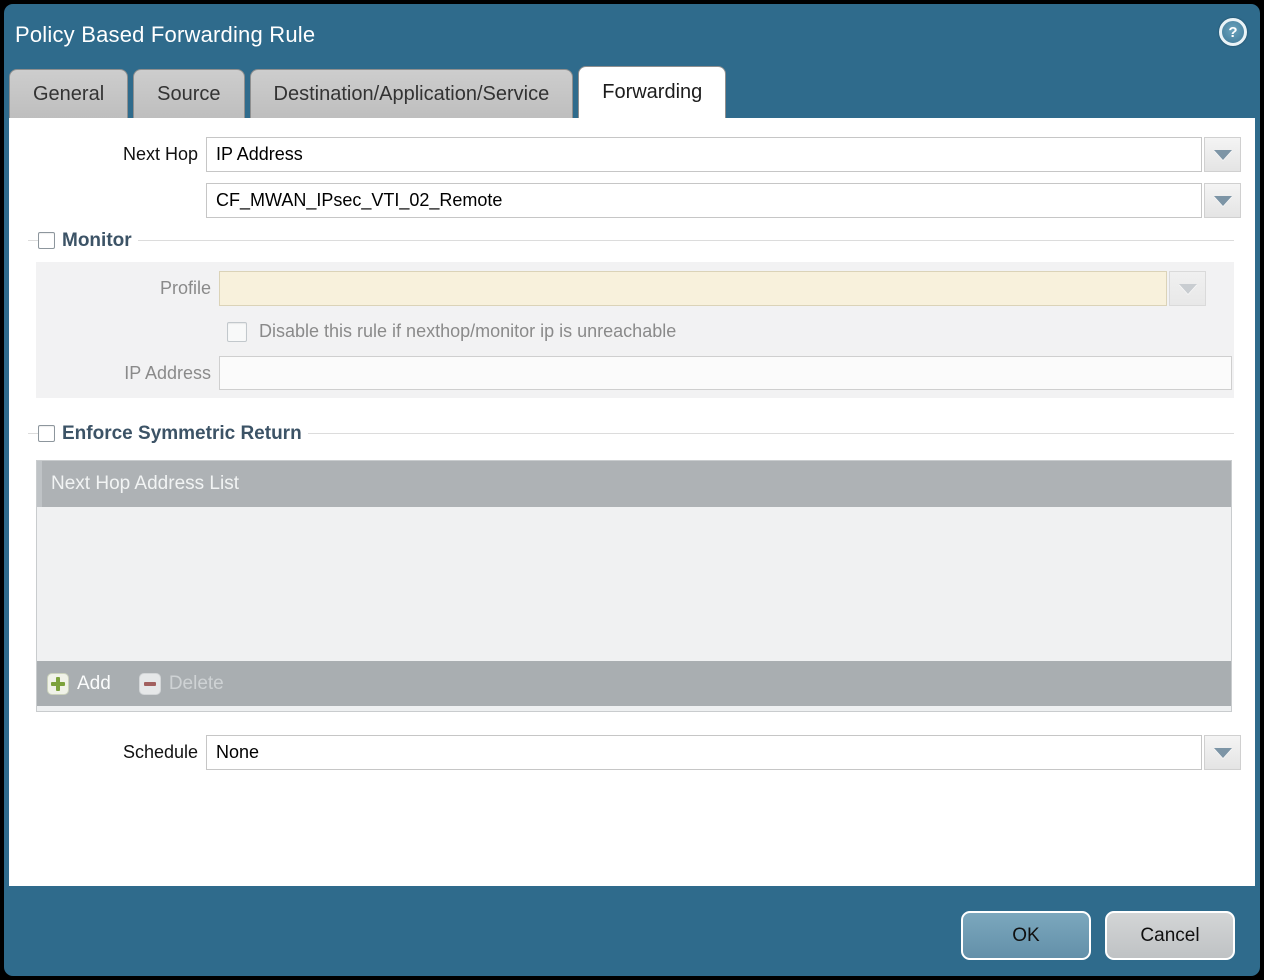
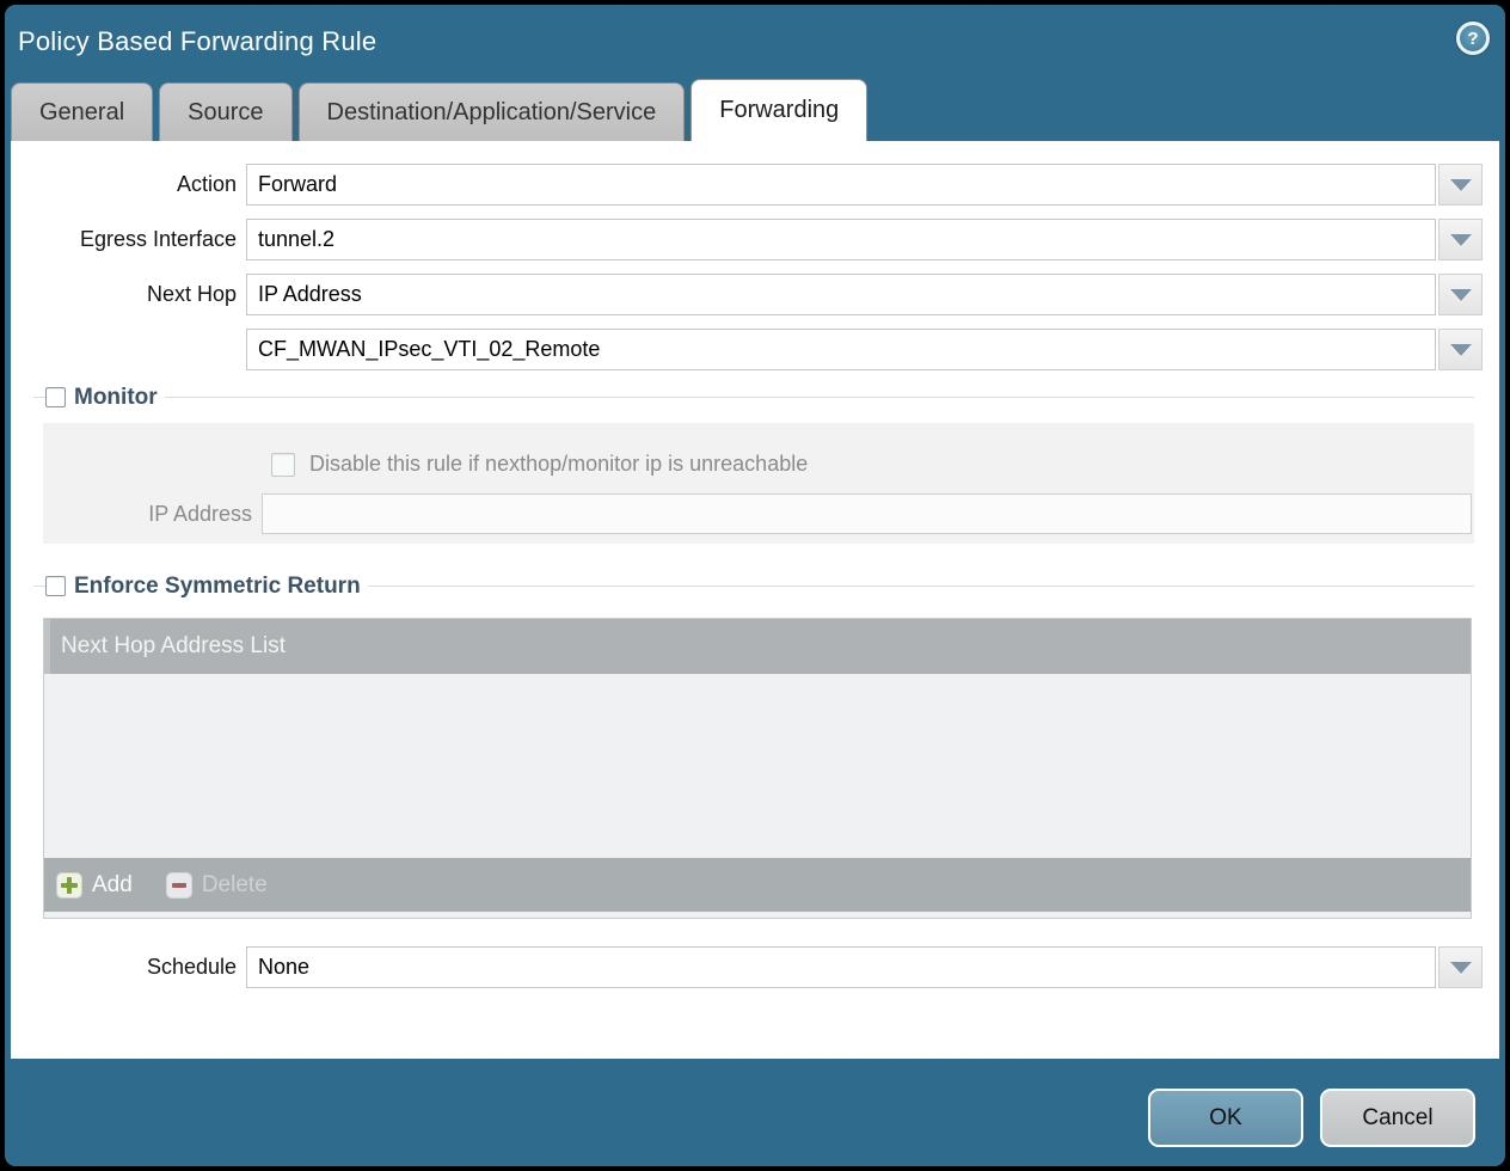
  Policy Based Forwarding Rule
  ?
  General
  Source
  Destination/Application/Service
  Forwarding
+ Action
+ Forward
+ Egress Interface
+ tunnel.2
  Next Hop
  IP Address
  CF_MWAN_IPsec_VTI_02_Remote
  Monitor
- Profile
  Disable this rule if nexthop/monitor ip is unreachable
  IP Address
  Enforce Symmetric Return
  Next Hop Address List
  Add
  Delete
  Schedule
  None
  OK
  Cancel
